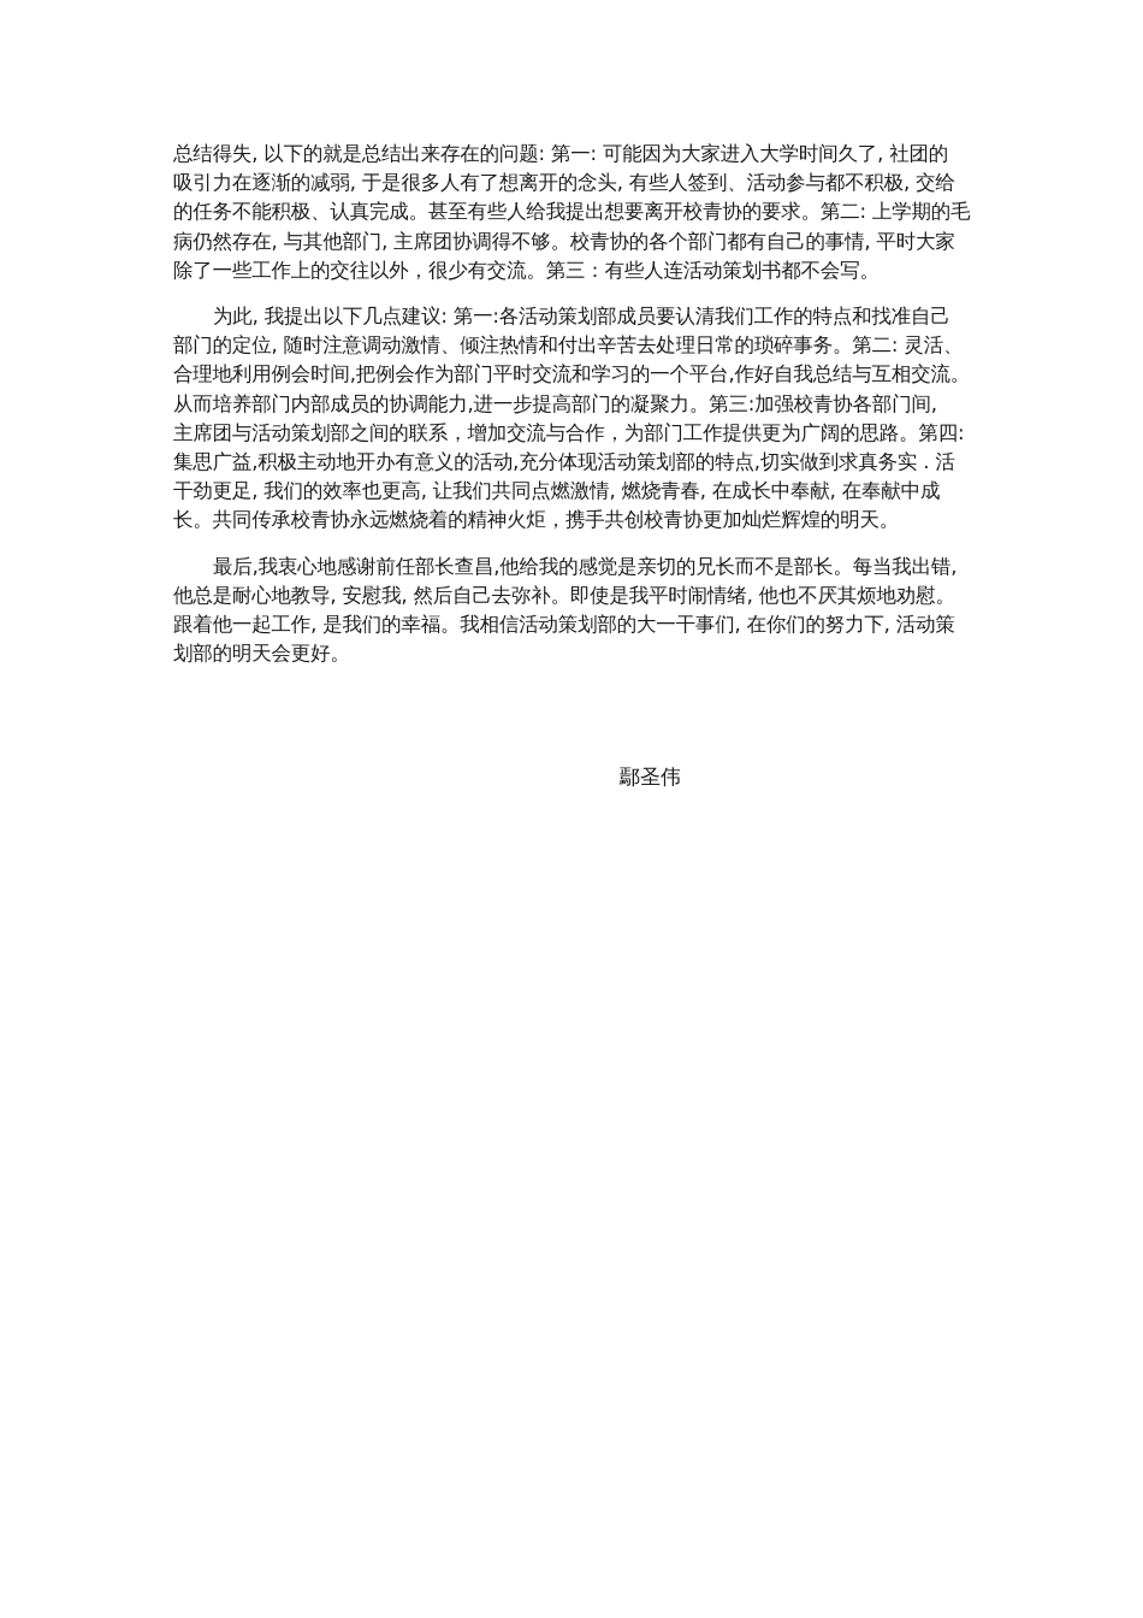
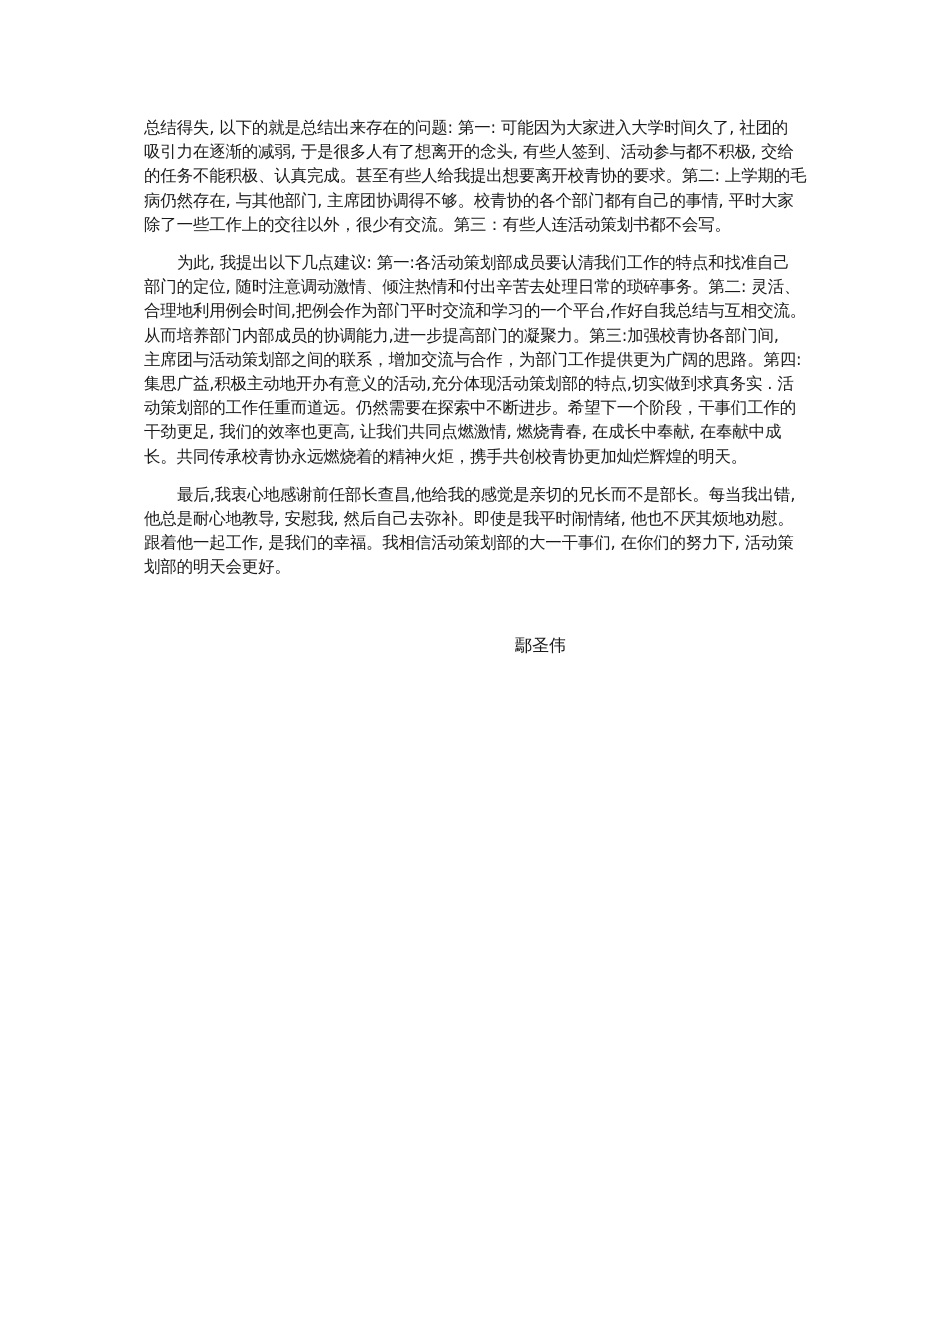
  总结得失, 以下的就是总结出来存在的问题: 第一: 可能因为大家进入大学时间久了, 社团的
  吸引力在逐渐的减弱, 于是很多人有了想离开的念头, 有些人签到、活动参与都不积极, 交给
  的任务不能积极、认真完成。甚至有些人给我提出想要离开校青协的要求。第二: 上学期的毛
  病仍然存在, 与其他部门, 主席团协调得不够。校青协的各个部门都有自己的事情, 平时大家
  除了一些工作上的交往以外，很少有交流。第三：有些人连活动策划书都不会写。
  为此, 我提出以下几点建议: 第一:各活动策划部成员要认清我们工作的特点和找准自己
  部门的定位, 随时注意调动激情、倾注热情和付出辛苦去处理日常的琐碎事务。第二: 灵活、
  合理地利用例会时间,把例会作为部门平时交流和学习的一个平台,作好自我总结与互相交流。
  从而培养部门内部成员的协调能力,进一步提高部门的凝聚力。第三:加强校青协各部门间,
  主席团与活动策划部之间的联系，增加交流与合作，为部门工作提供更为广阔的思路。第四:
  集思广益,积极主动地开办有意义的活动,充分体现活动策划部的特点,切实做到求真务实 . 活
+ 动策划部的工作任重而道远。仍然需要在探索中不断进步。希望下一个阶段，干事们工作的
  干劲更足, 我们的效率也更高, 让我们共同点燃激情, 燃烧青春, 在成长中奉献, 在奉献中成
  长。共同传承校青协永远燃烧着的精神火炬，携手共创校青协更加灿烂辉煌的明天。
  最后,我衷心地感谢前任部长查昌,他给我的感觉是亲切的兄长而不是部长。每当我出错,
  他总是耐心地教导, 安慰我, 然后自己去弥补。即使是我平时闹情绪, 他也不厌其烦地劝慰。
  跟着他一起工作, 是我们的幸福。我相信活动策划部的大一干事们, 在你们的努力下, 活动策
  划部的明天会更好。
  鄢圣伟
